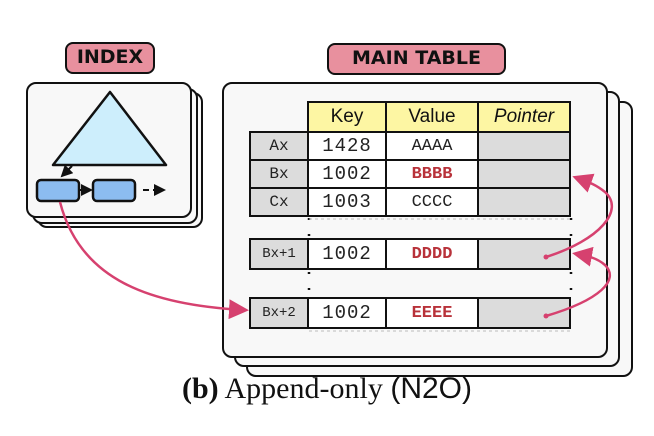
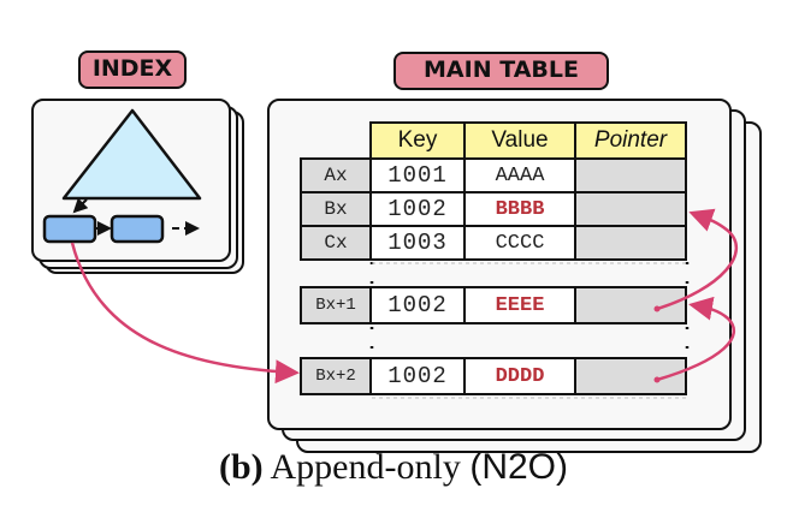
  INDEX
  MAIN TABLE
  Key
  Value
  Pointer
  Ax
- 1428
+ 1001
  AAAA
  Bx
  1002
  BBBB
  Cx
  1003
  CCCC
  Bx+1
  1002
- DDDD
+ EEEE
  Bx+2
  1002
- EEEE
+ DDDD
  (b) Append-only (N2O)
